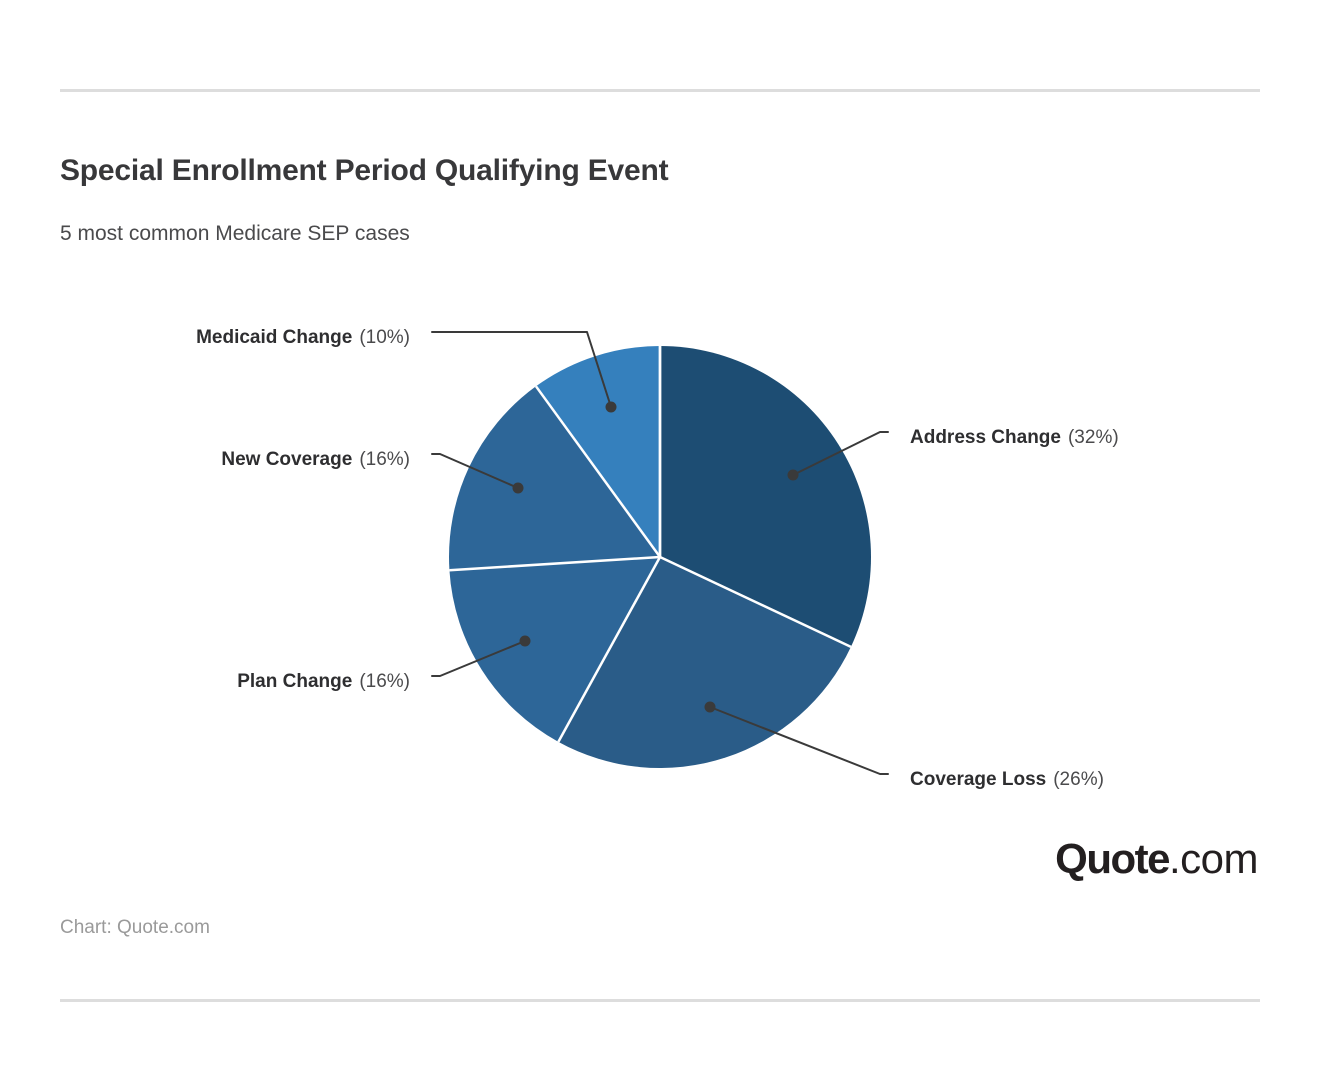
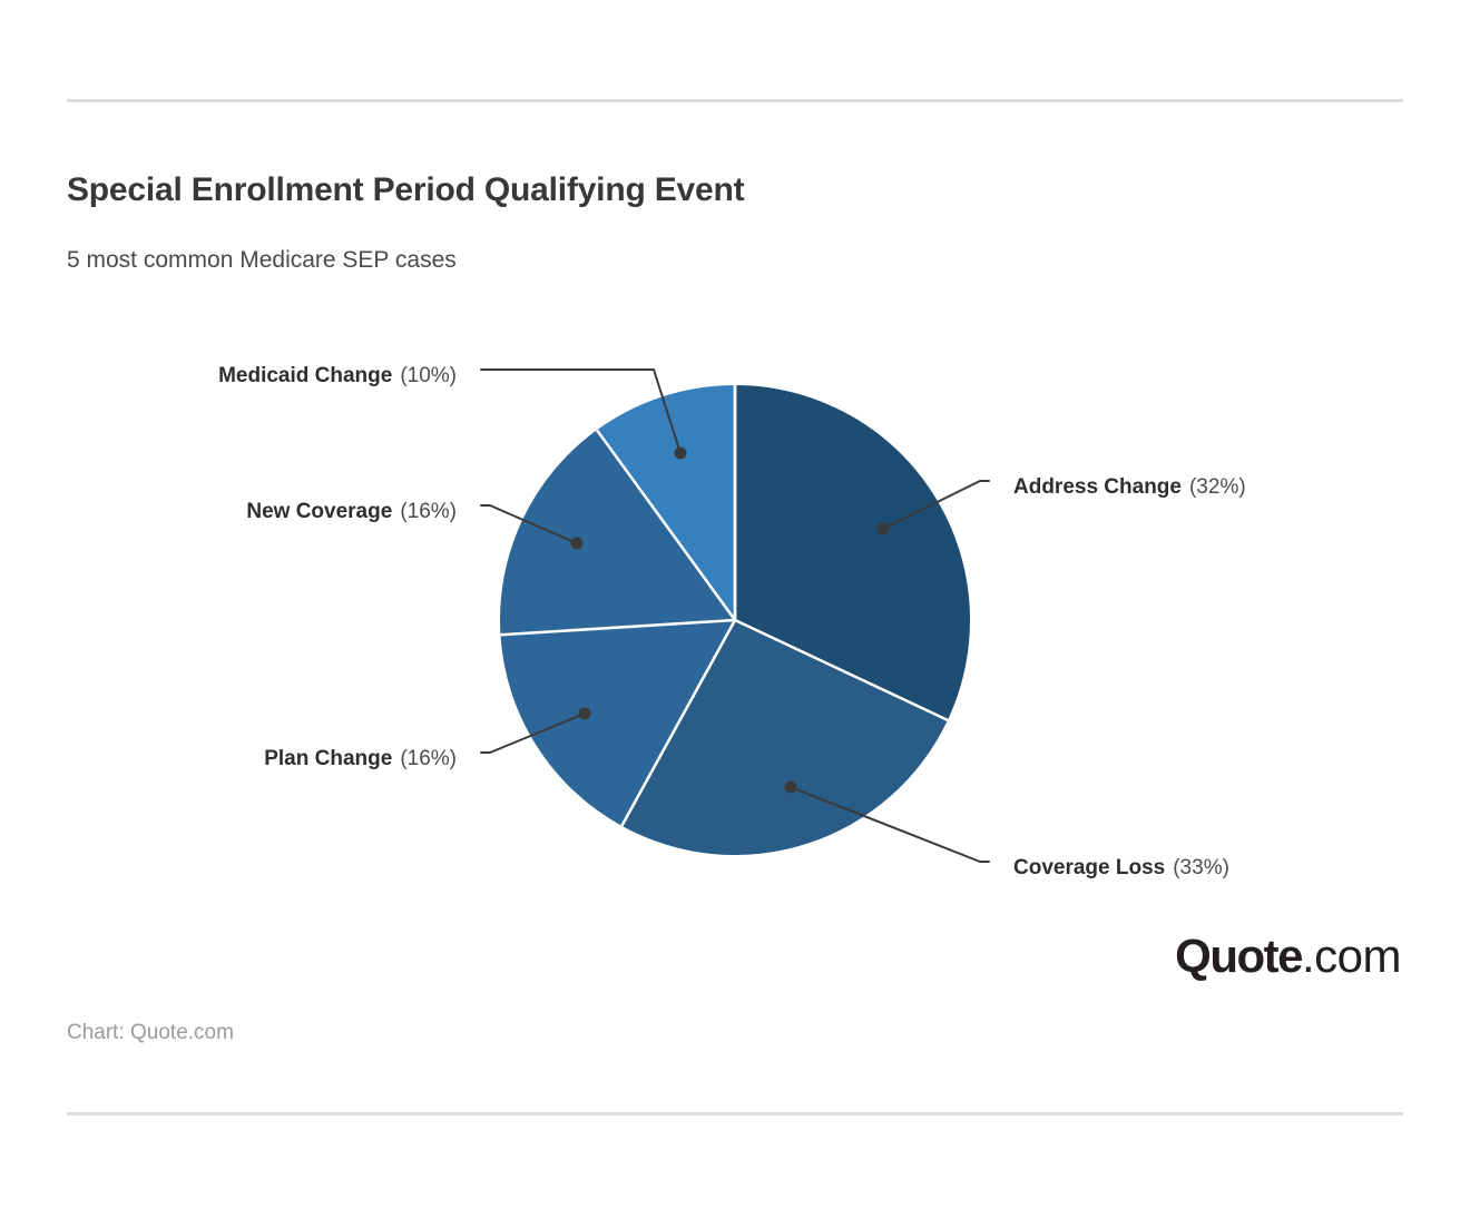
  Special Enrollment Period Qualifying Event
  5 most common Medicare SEP cases
  Address Change (32%)
- Coverage Loss (26%)
+ Coverage Loss (33%)
  Plan Change (16%)
  New Coverage (16%)
  Medicaid Change (10%)
  Quote.com
  Chart: Quote.com
